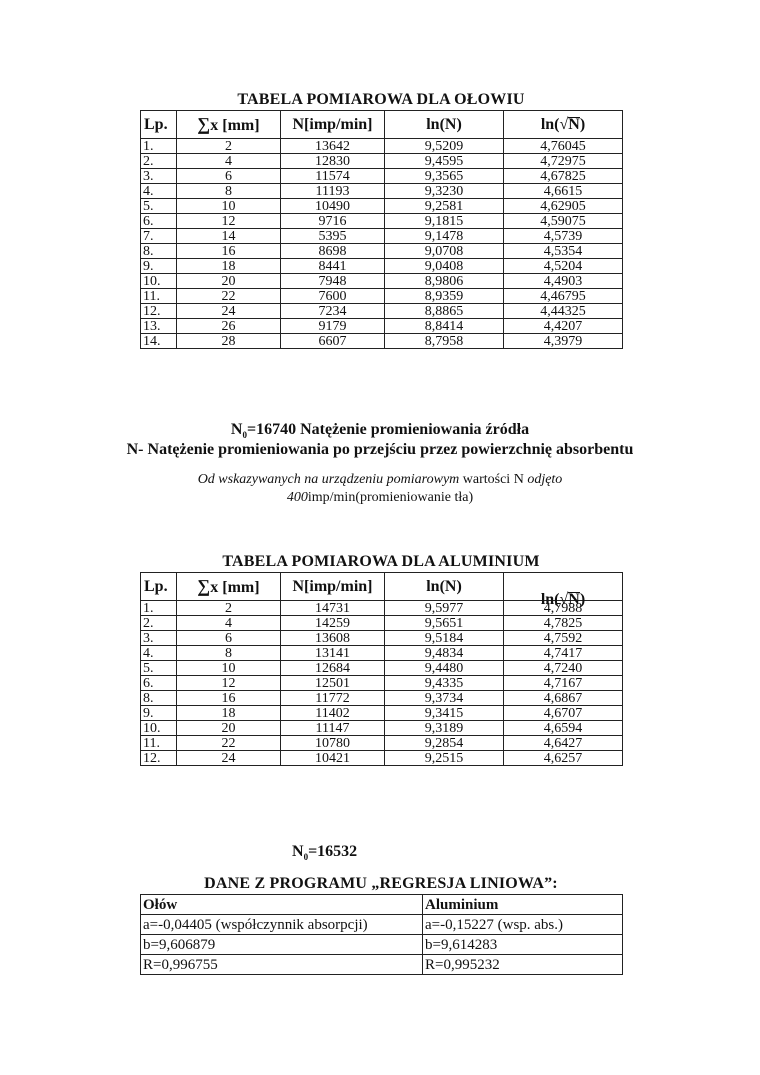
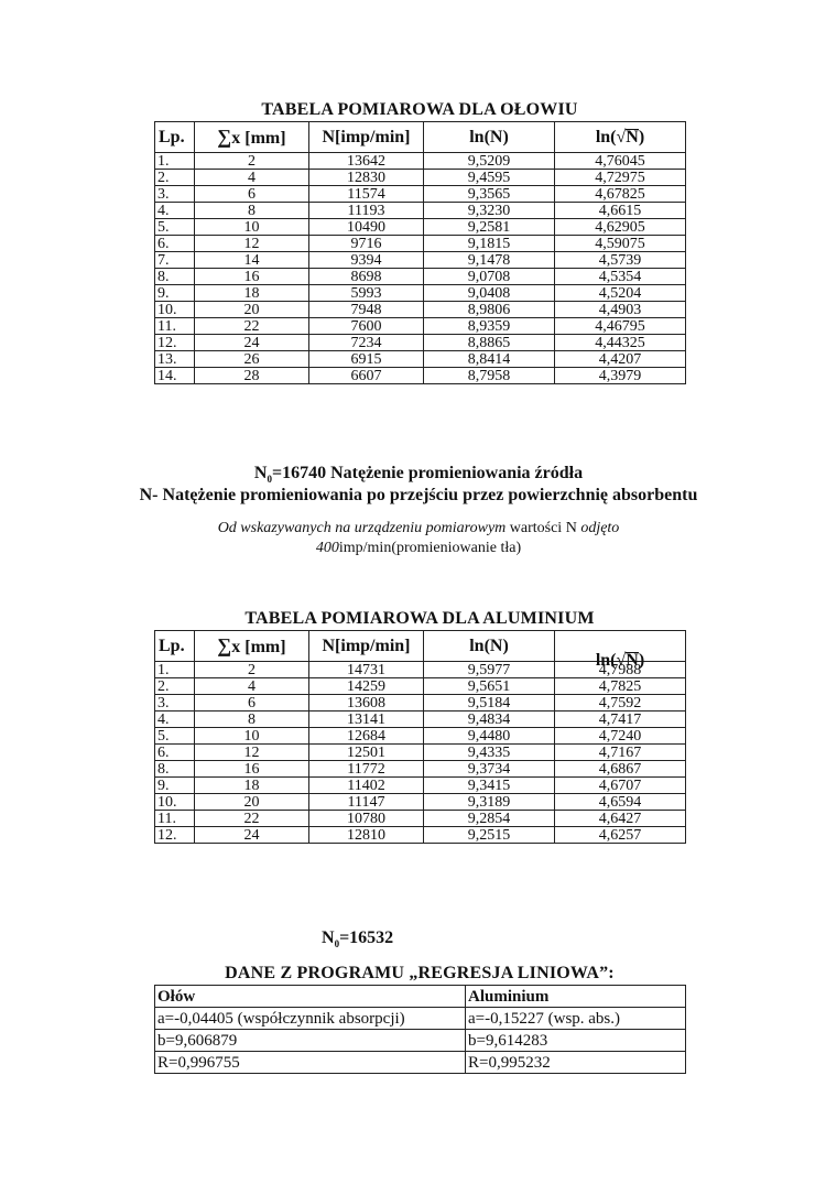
  TABELA POMIAROWA DLA OŁOWIU
  Lp.	∑x [mm]	N[imp/min]	ln(N)	ln(√N)
  1.	2	13642	9,5209	4,76045
  2.	4	12830	9,4595	4,72975
  3.	6	11574	9,3565	4,67825
  4.	8	11193	9,3230	4,6615
  5.	10	10490	9,2581	4,62905
  6.	12	9716	9,1815	4,59075
- 7.	14	5395	9,1478	4,5739
+ 7.	14	9394	9,1478	4,5739
  8.	16	8698	9,0708	4,5354
- 9.	18	8441	9,0408	4,5204
+ 9.	18	5993	9,0408	4,5204
  10.	20	7948	8,9806	4,4903
  11.	22	7600	8,9359	4,46795
  12.	24	7234	8,8865	4,44325
- 13.	26	9179	8,8414	4,4207
+ 13.	26	6915	8,8414	4,4207
  14.	28	6607	8,7958	4,3979
  N0=16740 Natężenie promieniowania źródła
  N- Natężenie promieniowania po przejściu przez powierzchnię absorbentu
  Od wskazywanych na urządzeniu pomiarowym wartości N odjęto
  400imp/min(promieniowanie tła)
  TABELA POMIAROWA DLA ALUMINIUM
  Lp.	∑x [mm]	N[imp/min]	ln(N)	ln(√N)
  1.	2	14731	9,5977	4,7988
  2.	4	14259	9,5651	4,7825
  3.	6	13608	9,5184	4,7592
  4.	8	13141	9,4834	4,7417
  5.	10	12684	9,4480	4,7240
  6.	12	12501	9,4335	4,7167
  8.	16	11772	9,3734	4,6867
  9.	18	11402	9,3415	4,6707
  10.	20	11147	9,3189	4,6594
  11.	22	10780	9,2854	4,6427
- 12.	24	10421	9,2515	4,6257
+ 12.	24	12810	9,2515	4,6257
  N0=16532
  DANE Z PROGRAMU „REGRESJA LINIOWA”:
  Ołów	Aluminium
  a=-0,04405 (współczynnik absorpcji)	a=-0,15227 (wsp. abs.)
  b=9,606879	b=9,614283
  R=0,996755	R=0,995232
